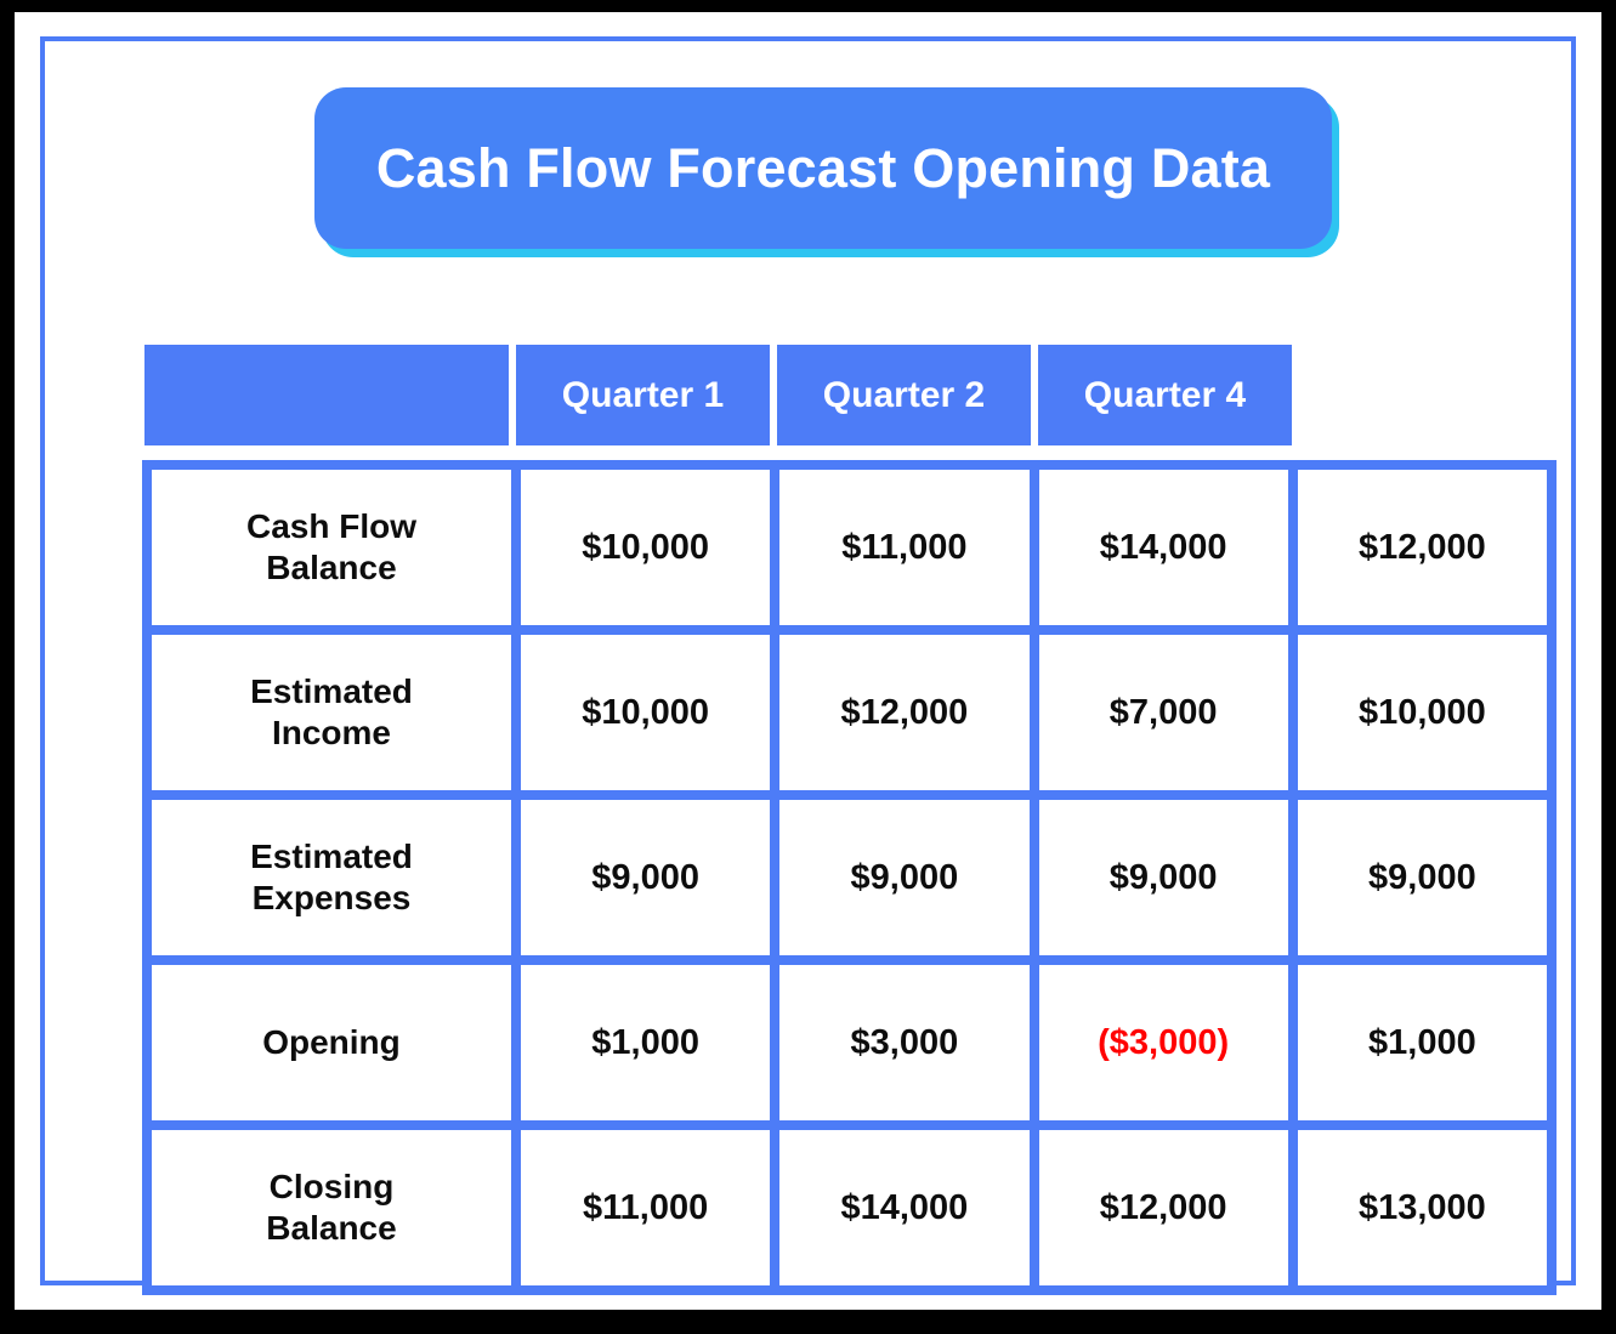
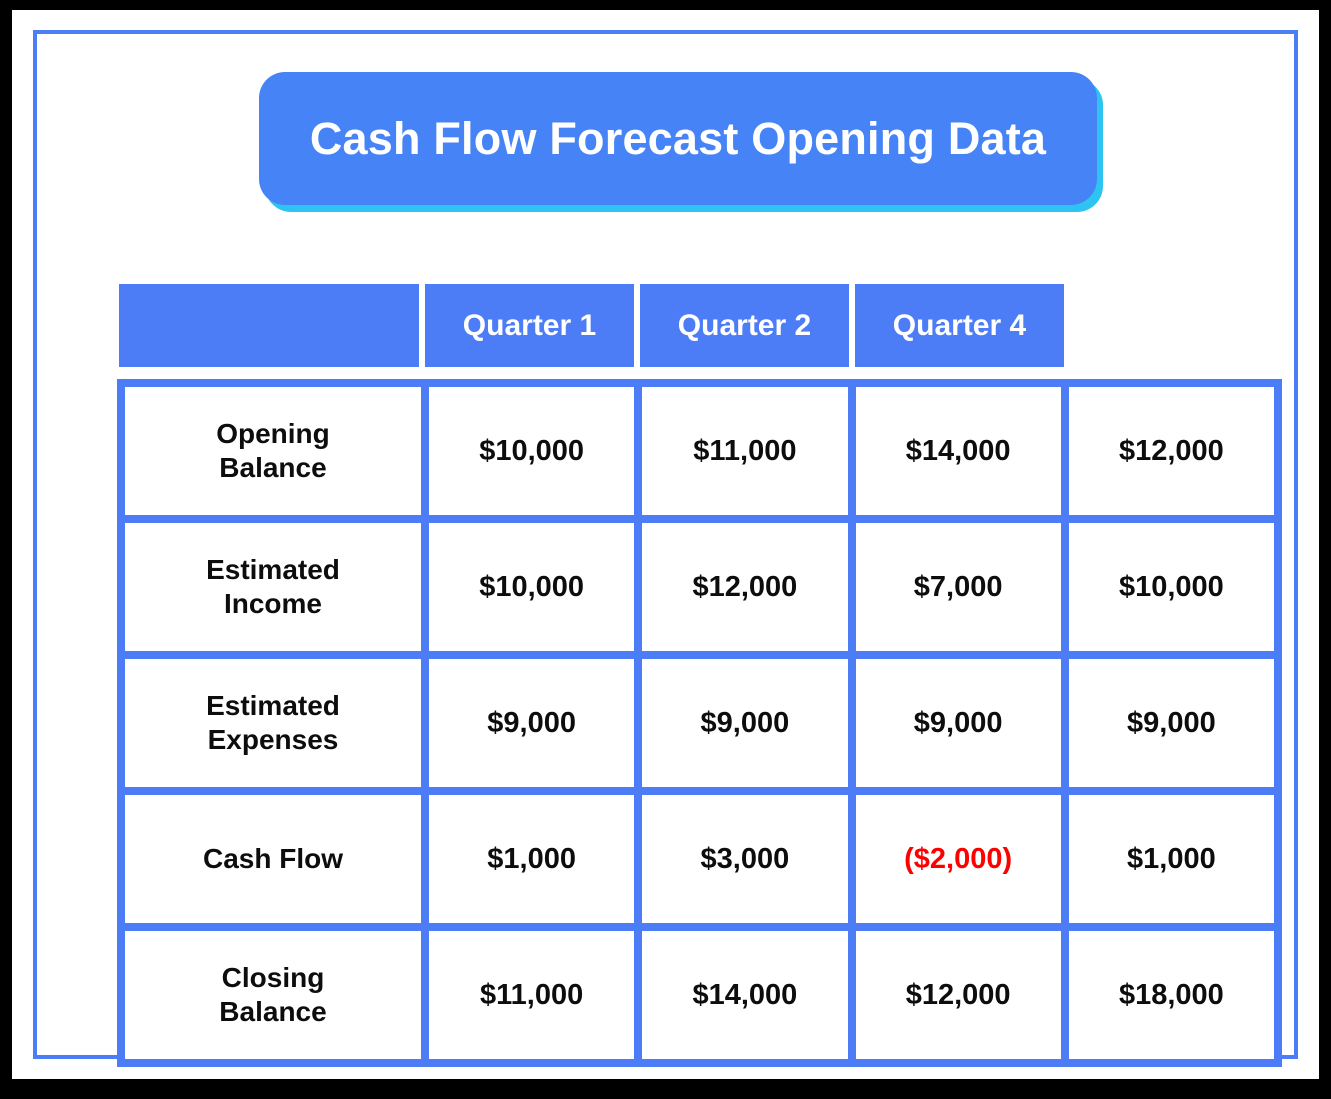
  Cash Flow Forecast Opening Data
  Quarter 1
  Quarter 2
  Quarter 4
- Cash Flow
+ Opening
  Balance
  $10,000
  $11,000
  $14,000
  $12,000
  Estimated
  Income
  $10,000
  $12,000
  $7,000
  $10,000
  Estimated
  Expenses
  $9,000
  $9,000
  $9,000
  $9,000
- Opening
+ Cash Flow
  $1,000
  $3,000
- ($3,000)
+ ($2,000)
  $1,000
  Closing
  Balance
  $11,000
  $14,000
  $12,000
- $13,000
+ $18,000
